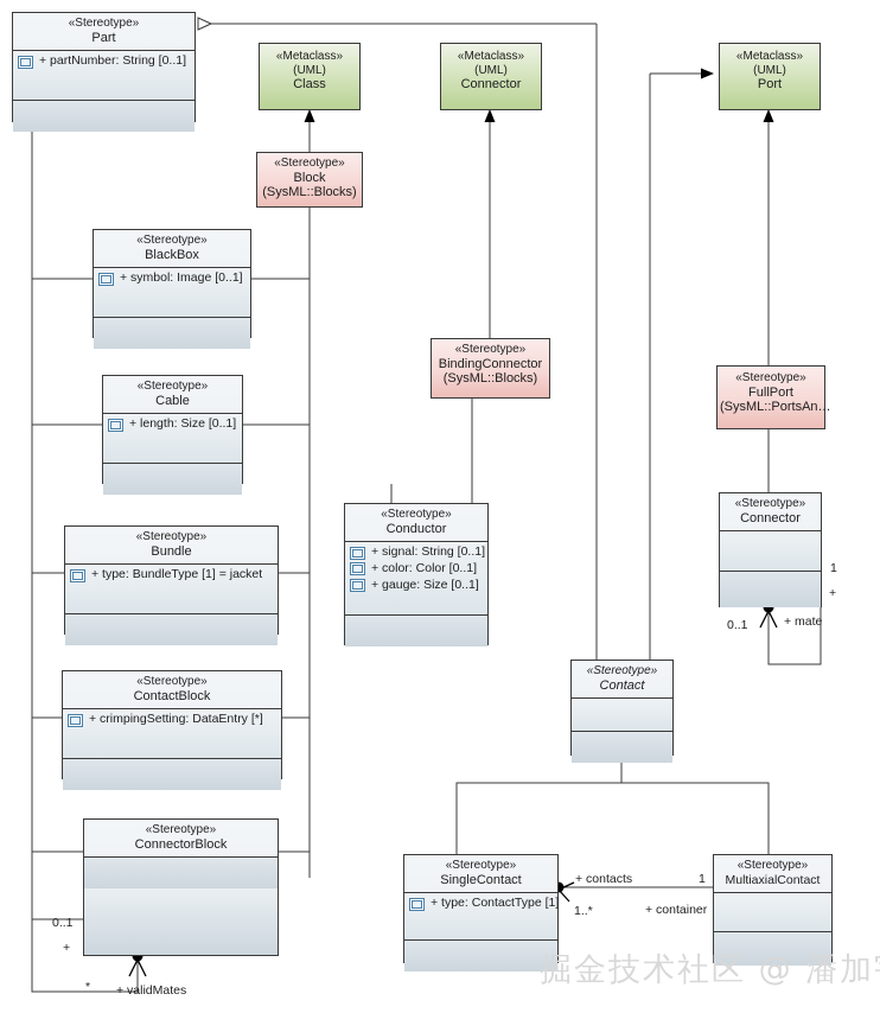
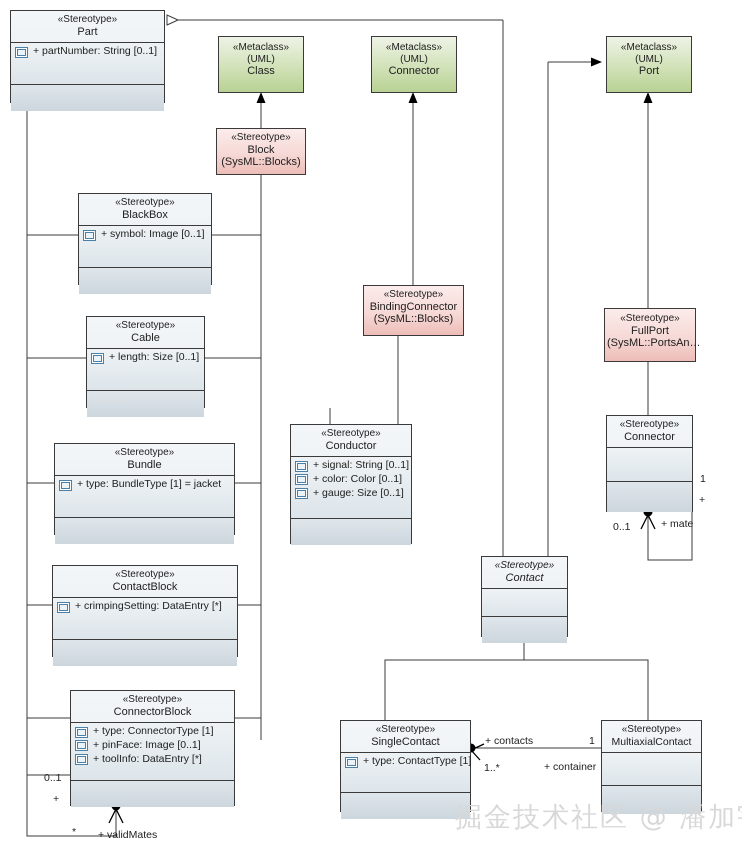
  «Stereotype»
  Part
  + partNumber: String [0..1]
  «Metaclass»
  (UML)
  Class
  «Metaclass»
  (UML)
  Connector
  «Metaclass»
  (UML)
  Port
  «Stereotype»
  Block
  (SysML::Blocks)
  «Stereotype»
  BindingConnector
  (SysML::Blocks)
  «Stereotype»
  FullPort
  (SysML::PortsAn…
  «Stereotype»
  BlackBox
  + symbol: Image [0..1]
  «Stereotype»
  Cable
  + length: Size [0..1]
  «Stereotype»
  Bundle
  + type: BundleType [1] = jacket
  «Stereotype»
  ContactBlock
  + crimpingSetting: DataEntry [*]
  «Stereotype»
  ConnectorBlock
+ + type: ConnectorType [1]
+ + pinFace: Image [0..1]
+ + toolInfo: DataEntry [*]
  «Stereotype»
  Conductor
  + signal: String [0..1]
  + color: Color [0..1]
  + gauge: Size [0..1]
  «Stereotype»
  Connector
  «Stereotype»
  Contact
  «Stereotype»
  SingleContact
  + type: ContactType [1]
  «Stereotype»
  MultiaxialContact
  1
  +
  0..1
  + mate
  0..1
  +
  *
  + validMates
  + contacts
  1..*
  + container
  1
  掘金技术社区 @ 潘加
